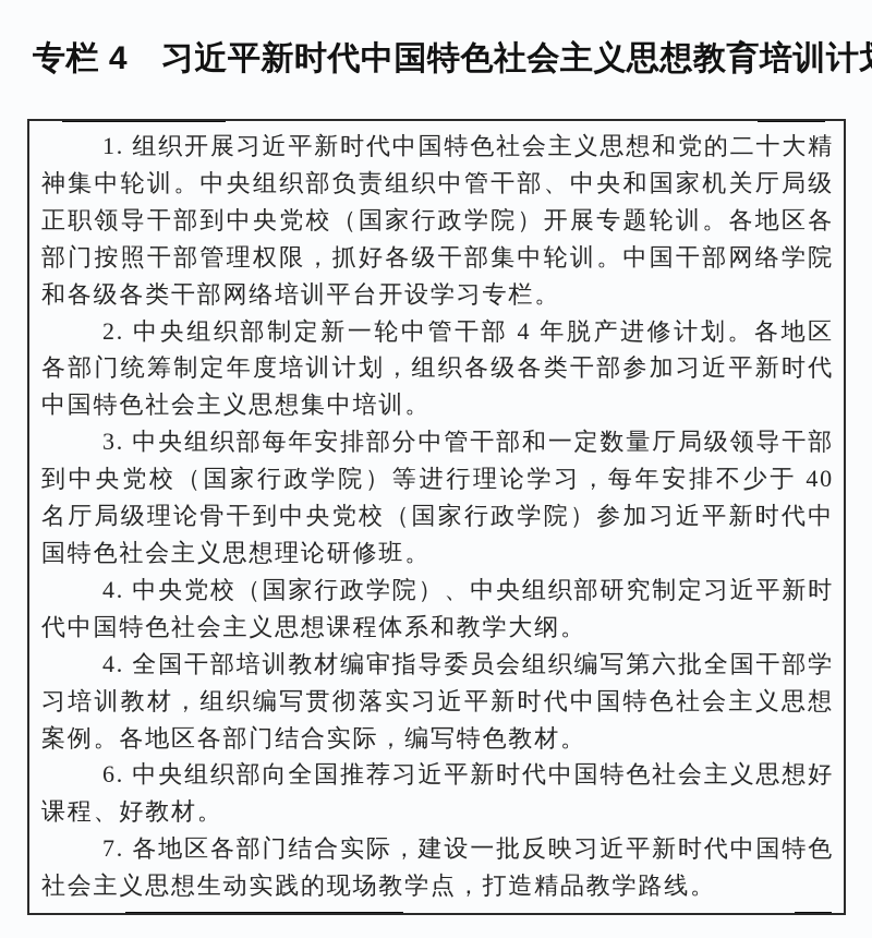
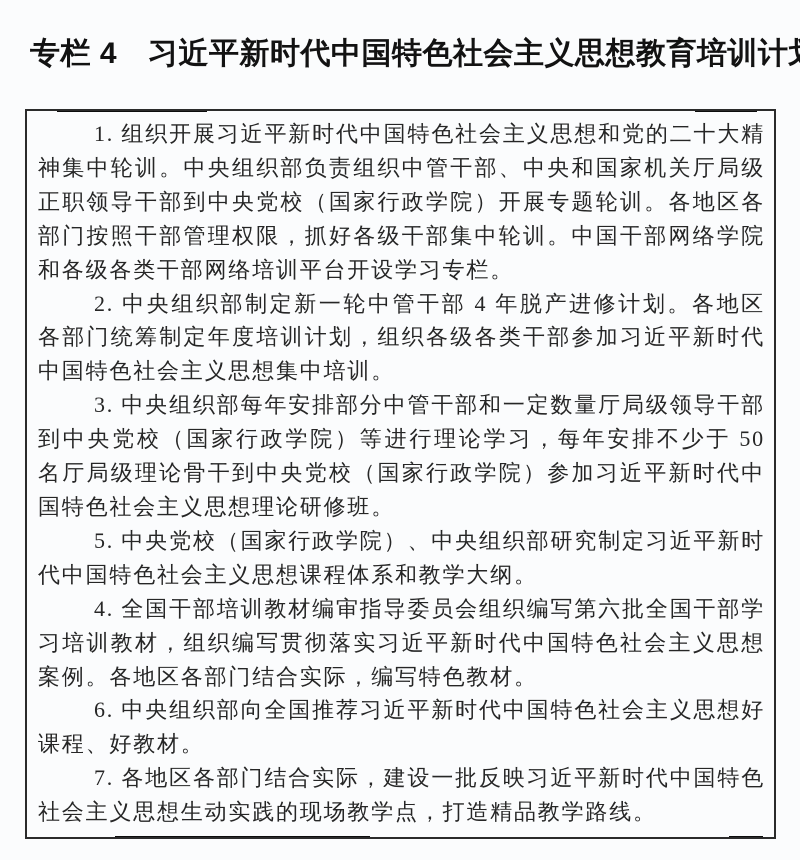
  专栏 4
  习近平新时代中国特色社会主义思想教育培训计
  1. 组织开展习近平新时代中国特色社会主义思想和党的二十大精神集中轮训。中央组织部负责组织中管干部、中央和国家机关厅局级正职领导干部到中央党校（国家行政学院）开展专题轮训。各地区各部门按照干部管理权限，抓好各级干部集中轮训。中国干部网络学院和各级各类干部网络培训平台开设学习专栏。
  2. 中央组织部制定新一轮中管干部 4 年脱产进修计划。各地区各部门统筹制定年度培训计划，组织各级各类干部参加习近平新时代中国特色社会主义思想集中培训。
- 3. 中央组织部每年安排部分中管干部和一定数量厅局级领导干部到中央党校（国家行政学院）等进行理论学习，每年安排不少于 40 名厅局级理论骨干到中央党校（国家行政学院）参加习近平新时代中国特色社会主义思想理论研修班。
+ 3. 中央组织部每年安排部分中管干部和一定数量厅局级领导干部到中央党校（国家行政学院）等进行理论学习，每年安排不少于 50 名厅局级理论骨干到中央党校（国家行政学院）参加习近平新时代中国特色社会主义思想理论研修班。
- 4. 中央党校（国家行政学院）、中央组织部研究制定习近平新时代中国特色社会主义思想课程体系和教学大纲。
+ 5. 中央党校（国家行政学院）、中央组织部研究制定习近平新时代中国特色社会主义思想课程体系和教学大纲。
  4. 全国干部培训教材编审指导委员会组织编写第六批全国干部学习培训教材，组织编写贯彻落实习近平新时代中国特色社会主义思想案例。各地区各部门结合实际，编写特色教材。
  6. 中央组织部向全国推荐习近平新时代中国特色社会主义思想好课程、好教材。
  7. 各地区各部门结合实际，建设一批反映习近平新时代中国特色社会主义思想生动实践的现场教学点，打造精品教学路线。
